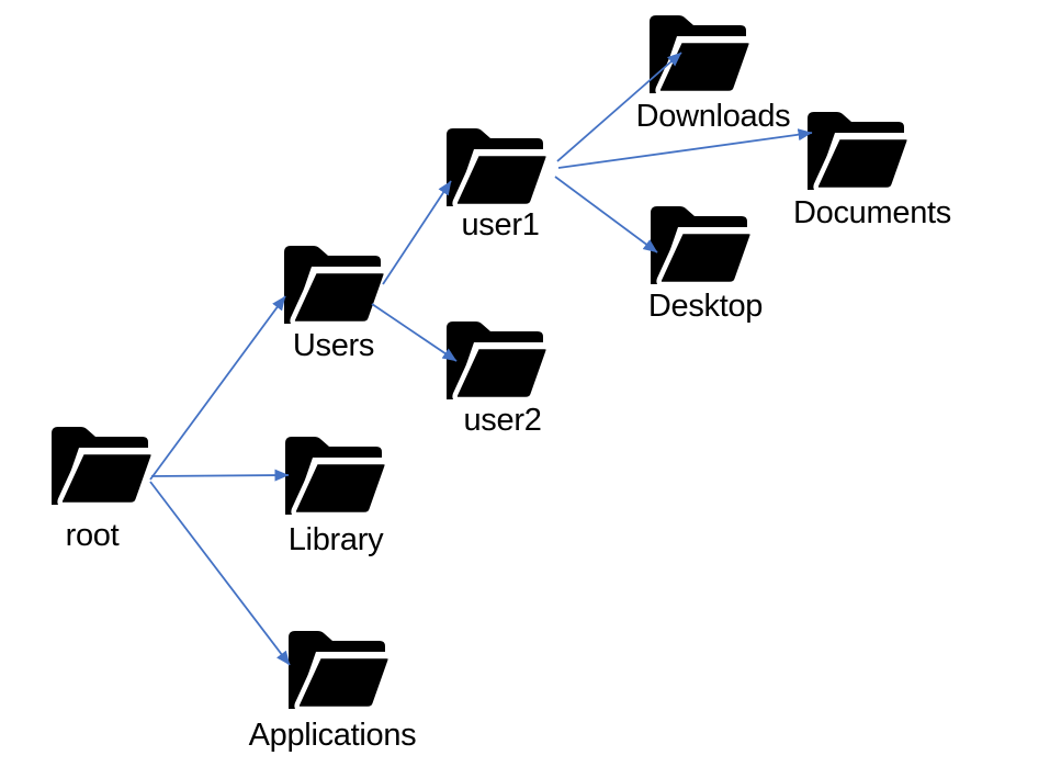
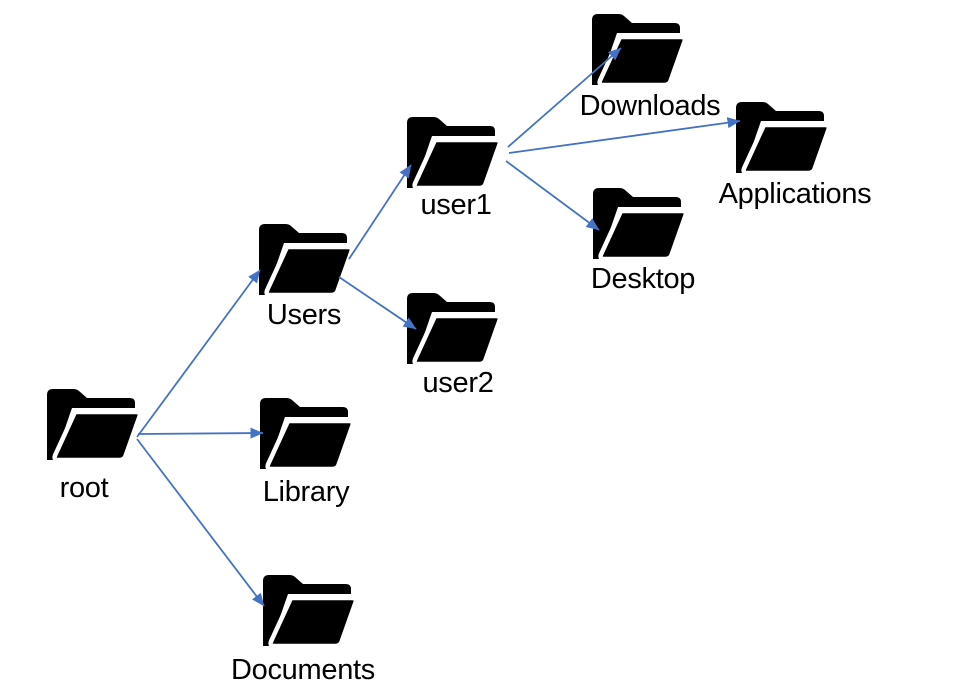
  root
  Users
  Library
- Applications
+ Documents
  user1
  user2
  Downloads
- Documents
+ Applications
  Desktop
